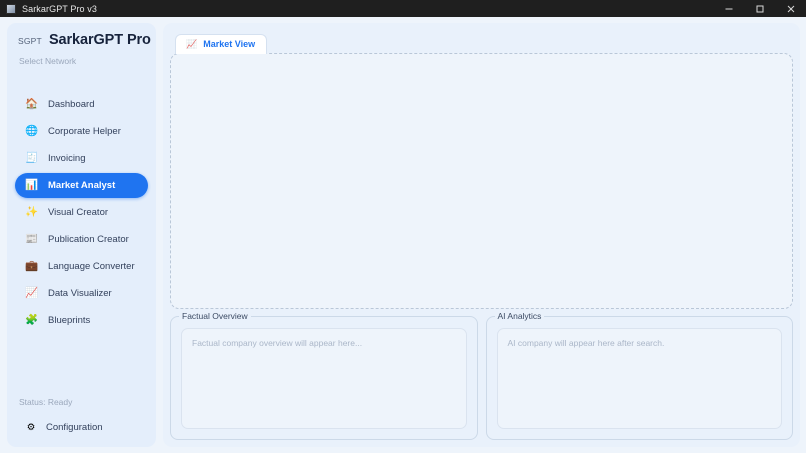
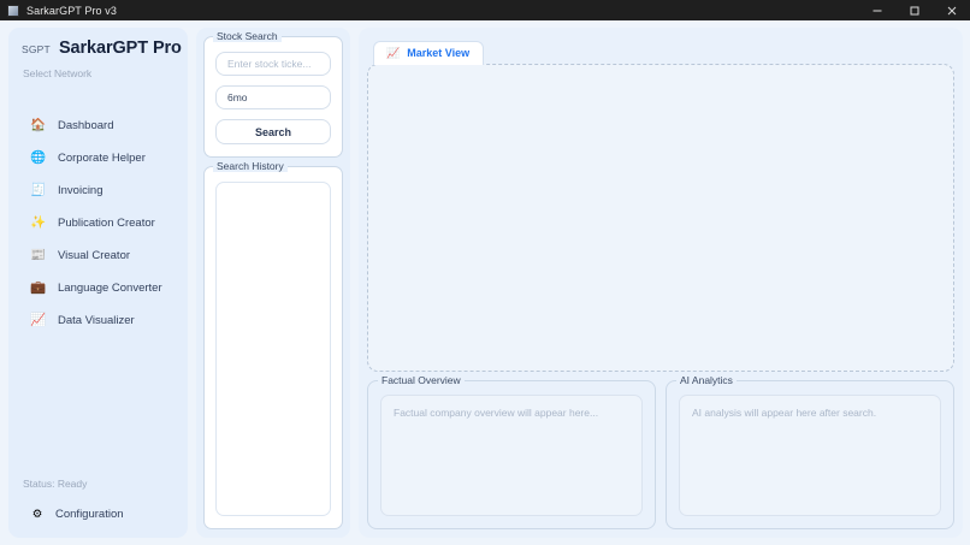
  SarkarGPT Pro v3
  SGPT
  SarkarGPT Pro
  Select Network
  🏠
  Dashboard
  🌐
  Corporate Helper
  🧾
  Invoicing
- 📊
- Market Analyst
  ✨
- Visual Creator
+ Publication Creator
  📰
- Publication Creator
+ Visual Creator
  💼
  Language Converter
  📈
  Data Visualizer
- 🧩
- Blueprints
  Status: Ready
  ⚙
  Configuration
+ Stock Search
+ Enter stock ticke...
+ 6mo
+ Search
+ Search History
  📈
  Market View
  Factual Overview
  Factual company overview will appear here...
  AI Analytics
- AI company will appear here after search.
+ AI analysis will appear here after search.
